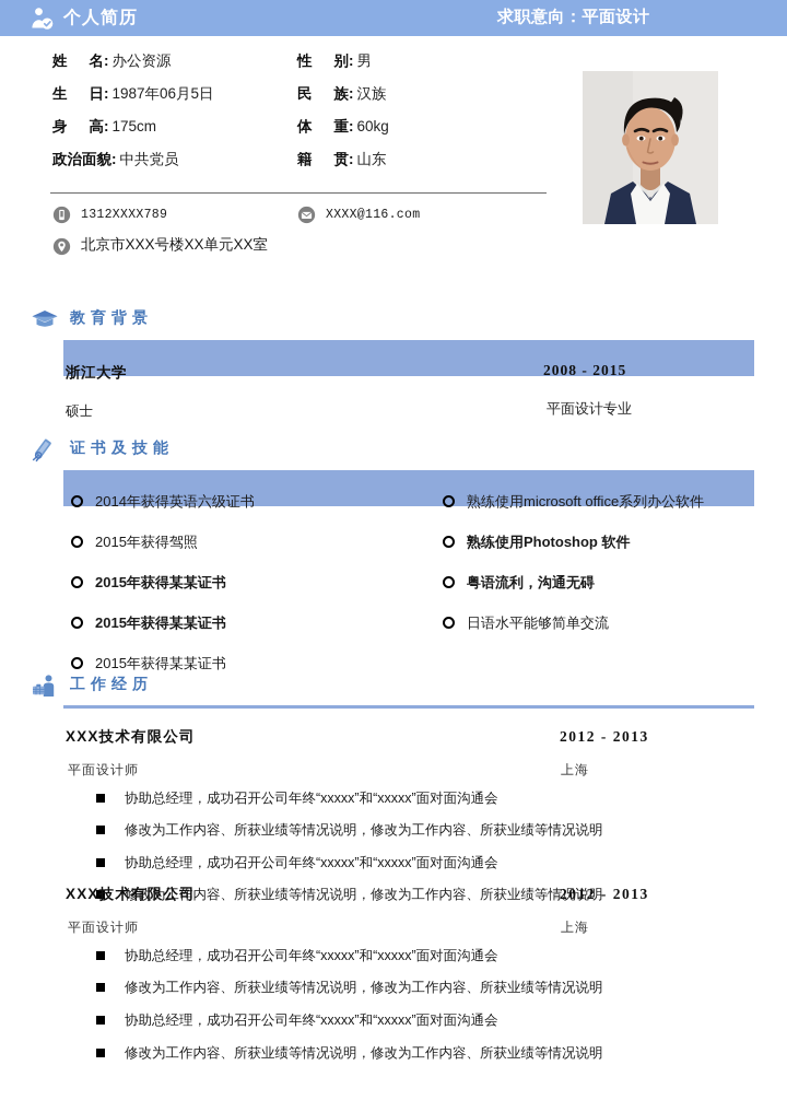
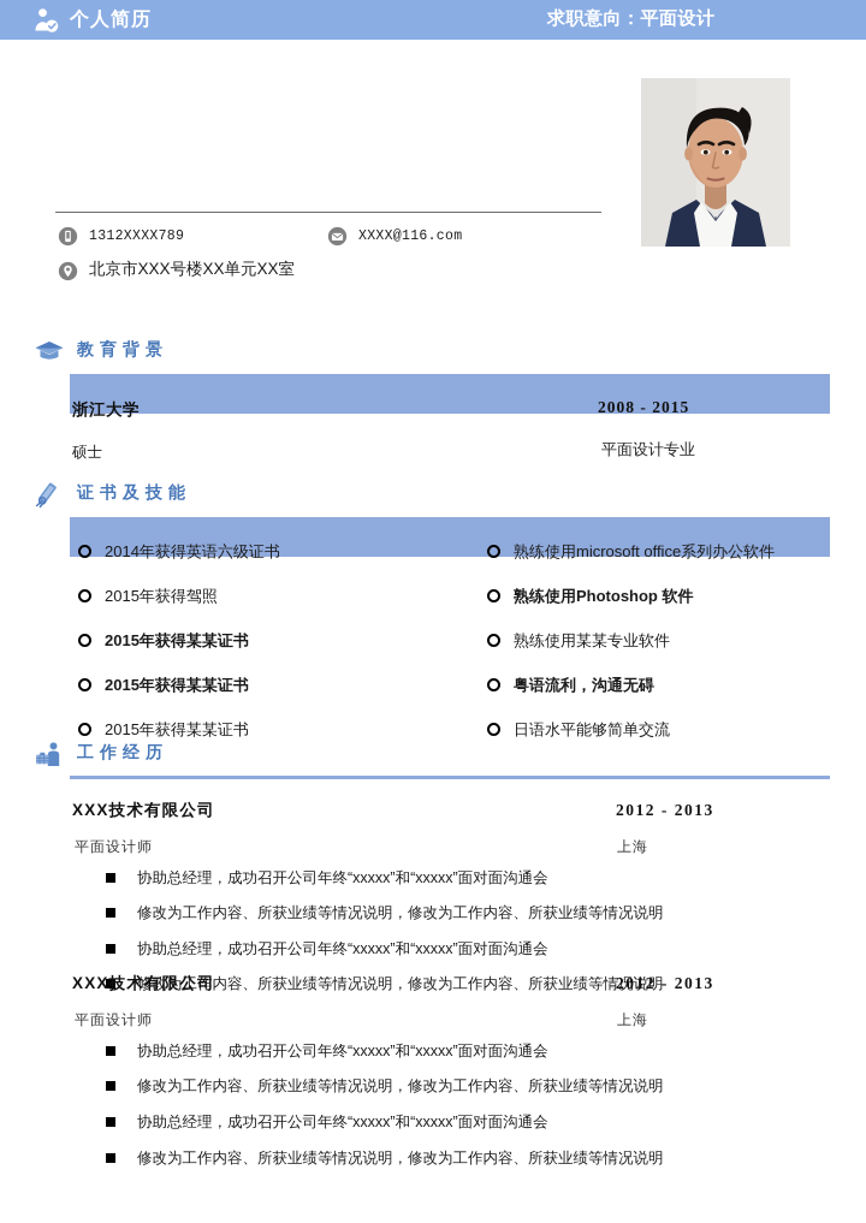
  个人简历
  求职意向：平面设计
- 姓 名: 办公资源
- 性 别: 男
- 生 日: 1987年06月5日
- 民 族: 汉族
- 身 高: 175cm
- 体 重: 60kg
- 政治面貌: 中共党员
- 籍 贯: 山东
  1312XXXX789
  XXXX@116.com
  北京市XXX号楼XX单元XX室
  教育背景
  浙江大学
  2008 - 2015
  硕士
  平面设计专业
  证书及技能
  2014年获得英语六级证书
  2015年获得驾照
  2015年获得某某证书
  2015年获得某某证书
  2015年获得某某证书
  熟练使用microsoft office系列办公软件
  熟练使用Photoshop 软件
+ 熟练使用某某专业软件
  粤语流利，沟通无碍
  日语水平能够简单交流
  工作经历
  XXX技术有限公司
  2012 - 2013
  平面设计师
  上海
  协助总经理，成功召开公司年终“xxxxx”和“xxxxx”面对面沟通会
  修改为工作内容、所获业绩等情况说明，修改为工作内容、所获业绩等情况说明
  协助总经理，成功召开公司年终“xxxxx”和“xxxxx”面对面沟通会
  修改为工作内容、所获业绩等情况说明，修改为工作内容、所获业绩等情况说明
  XXX技术有限公司
  2012 - 2013
  平面设计师
  上海
  协助总经理，成功召开公司年终“xxxxx”和“xxxxx”面对面沟通会
  修改为工作内容、所获业绩等情况说明，修改为工作内容、所获业绩等情况说明
  协助总经理，成功召开公司年终“xxxxx”和“xxxxx”面对面沟通会
  修改为工作内容、所获业绩等情况说明，修改为工作内容、所获业绩等情况说明
